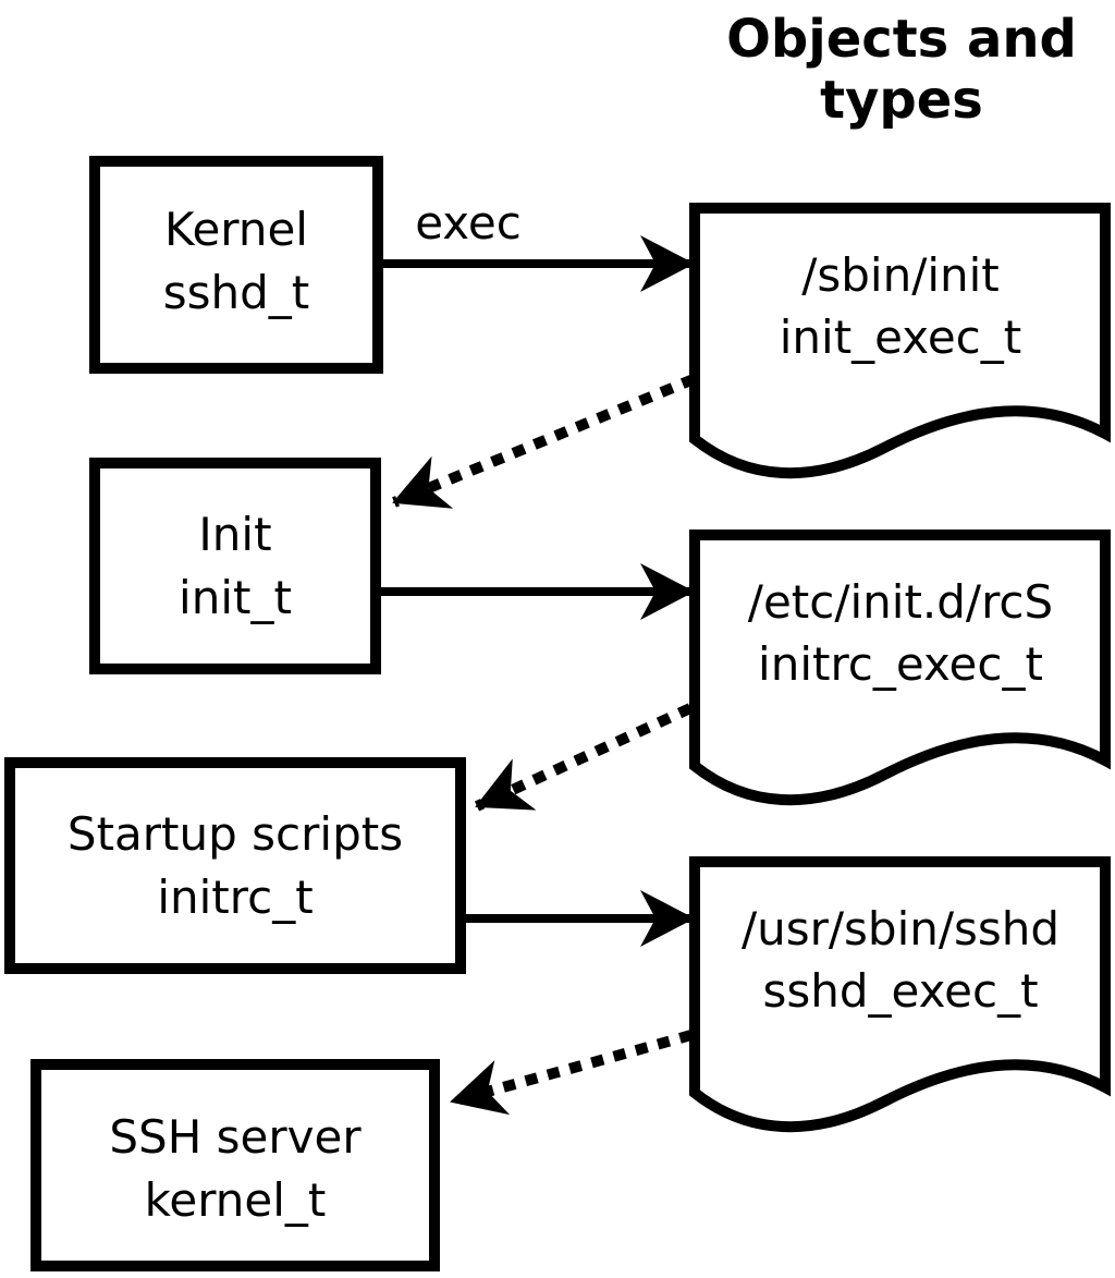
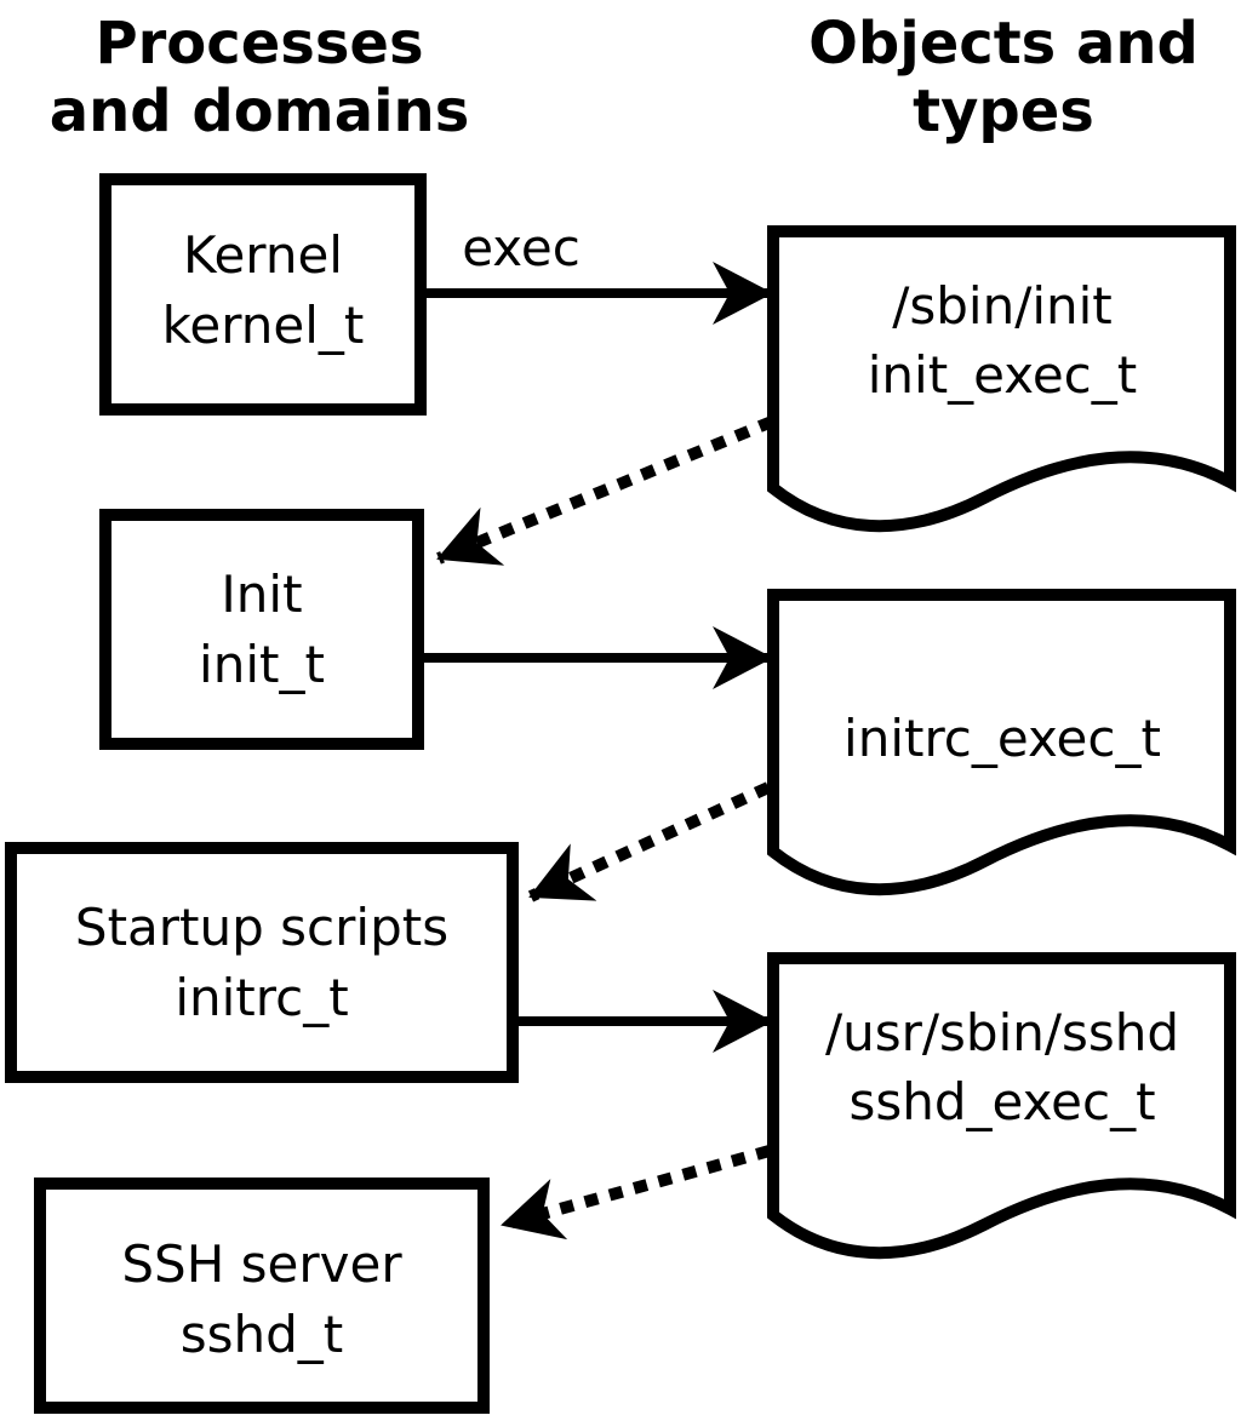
+ Processes
+ and domains
  Objects and
  types
  exec
  Kernel
- sshd_t
+ kernel_t
  Init
  init_t
  Startup scripts
  initrc_t
  SSH server
- kernel_t
+ sshd_t
  /sbin/init
  init_exec_t
- /etc/init.d/rcS
  initrc_exec_t
  /usr/sbin/sshd
  sshd_exec_t
